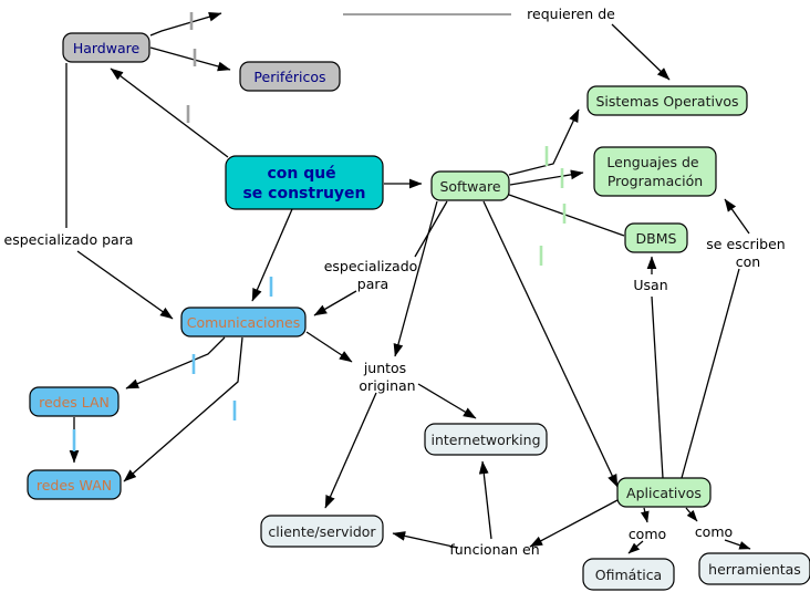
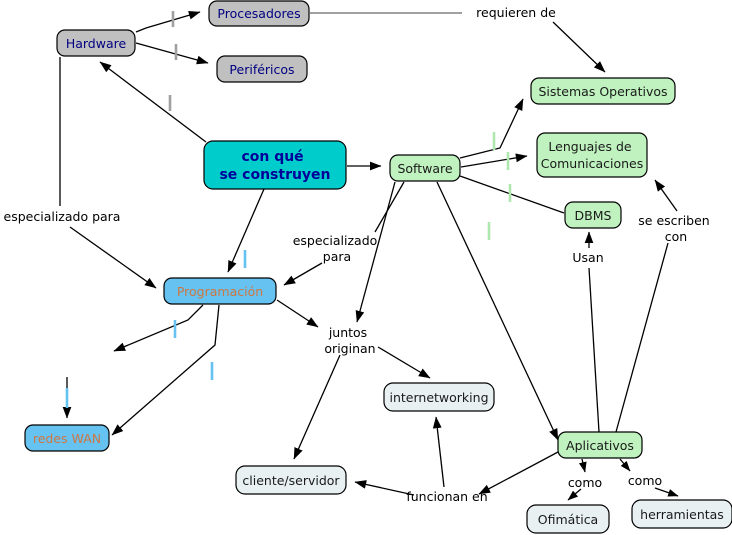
  requieren de
  especializado para
  especializado para
  juntos originan
  Usan
  se escriben con
  funcionan en
  como
  como
  Hardware
+ Procesadores
  Periféricos
  con qué se construyen
  Software
  Sistemas Operativos
- Lenguajes de Programación
+ Lenguajes de Comunicaciones
  DBMS
- Comunicaciones
+ Programación
- redes LAN
  redes WAN
  internetworking
  cliente/servidor
  Aplicativos
  Ofimática
  herramientas
